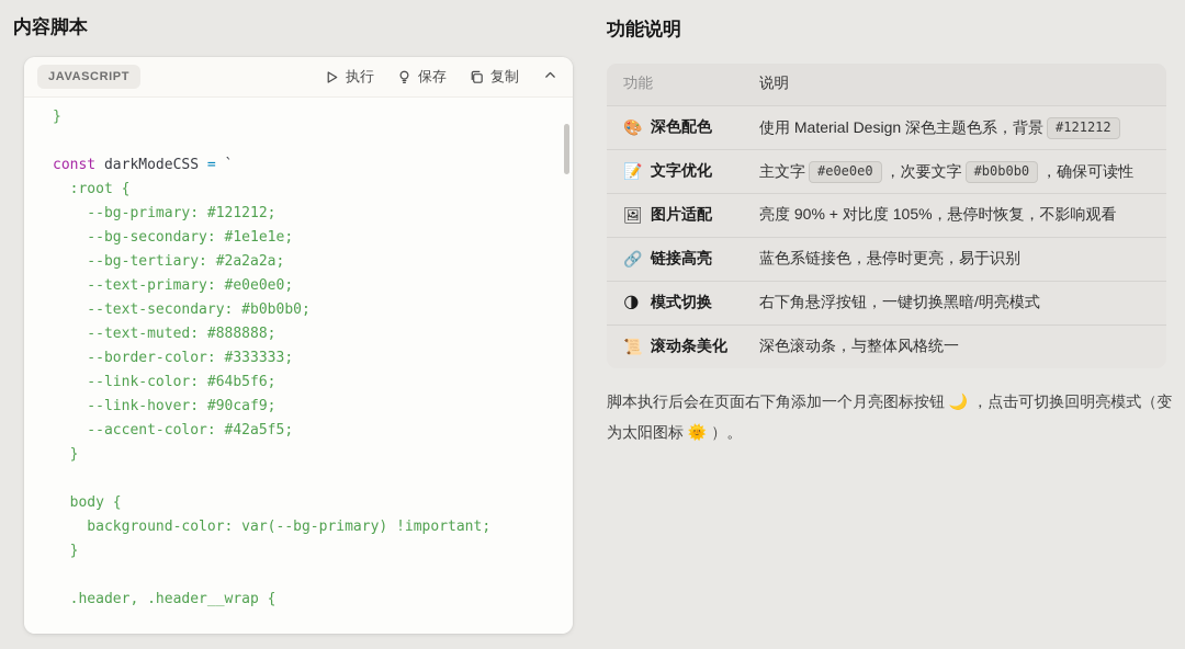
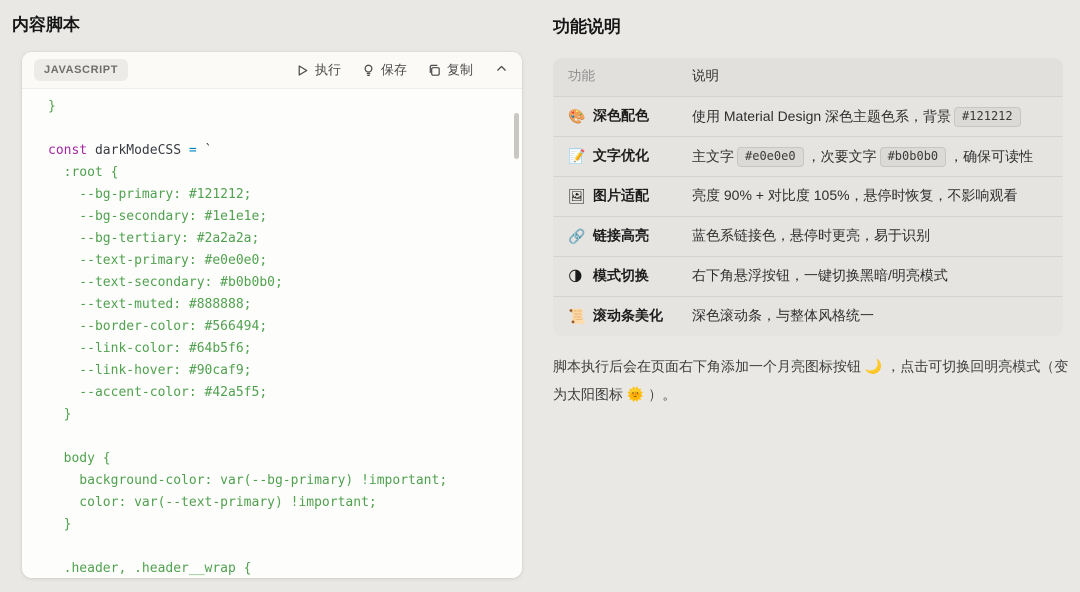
  内容脚本
  JAVASCRIPT
  执行
  保存
  复制
  }
  const darkModeCSS = `
  :root {
  --bg-primary: #121212;
  --bg-secondary: #1e1e1e;
  --bg-tertiary: #2a2a2a;
  --text-primary: #e0e0e0;
  --text-secondary: #b0b0b0;
  --text-muted: #888888;
- --border-color: #333333;
+ --border-color: #566494;
  --link-color: #64b5f6;
  --link-hover: #90caf9;
  --accent-color: #42a5f5;
  }
  body {
  background-color: var(--bg-primary) !important;
+ color: var(--text-primary) !important;
  }
  .header, .header__wrap {
  功能说明
  功能
  说明
  🎨
  深色配色
  使用 Material Design 深色主题色系，背景 #121212
  📝
  文字优化
  主文字 #e0e0e0 ，次要文字 #b0b0b0 ，确保可读性
  🖼
  图片适配
  亮度 90% + 对比度 105%，悬停时恢复，不影响观看
  🔗
  链接高亮
  蓝色系链接色，悬停时更亮，易于识别
  🌗
  模式切换
  右下角悬浮按钮，一键切换黑暗/明亮模式
  📜
  滚动条美化
  深色滚动条，与整体风格统一
  脚本执行后会在页面右下角添加一个月亮图标按钮 🌙 ，点击可切换回明亮模式（变为太阳图标 🌞 ）。
